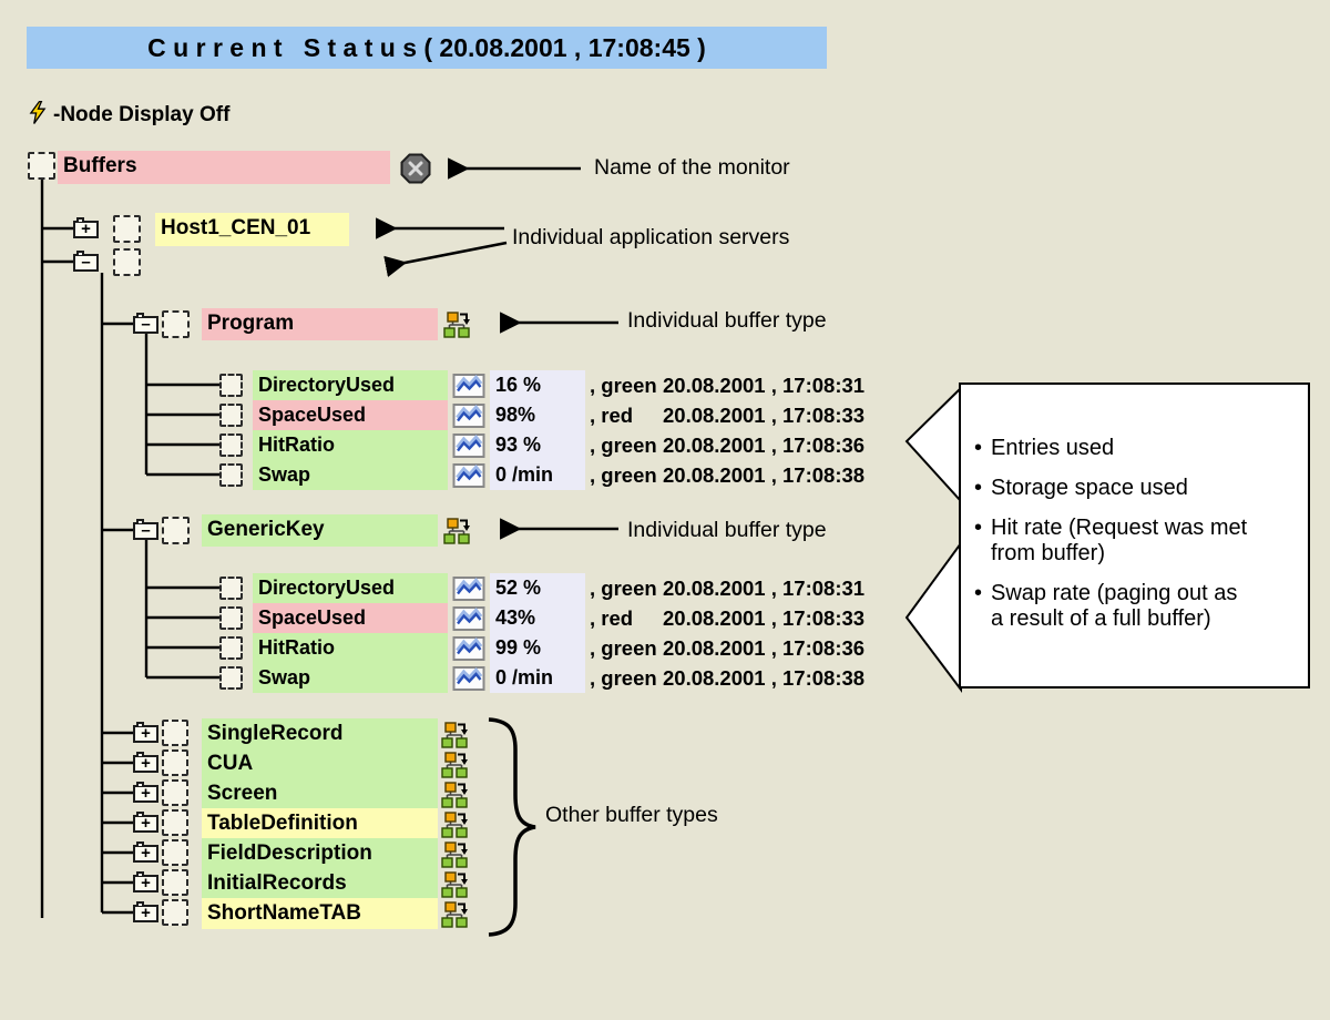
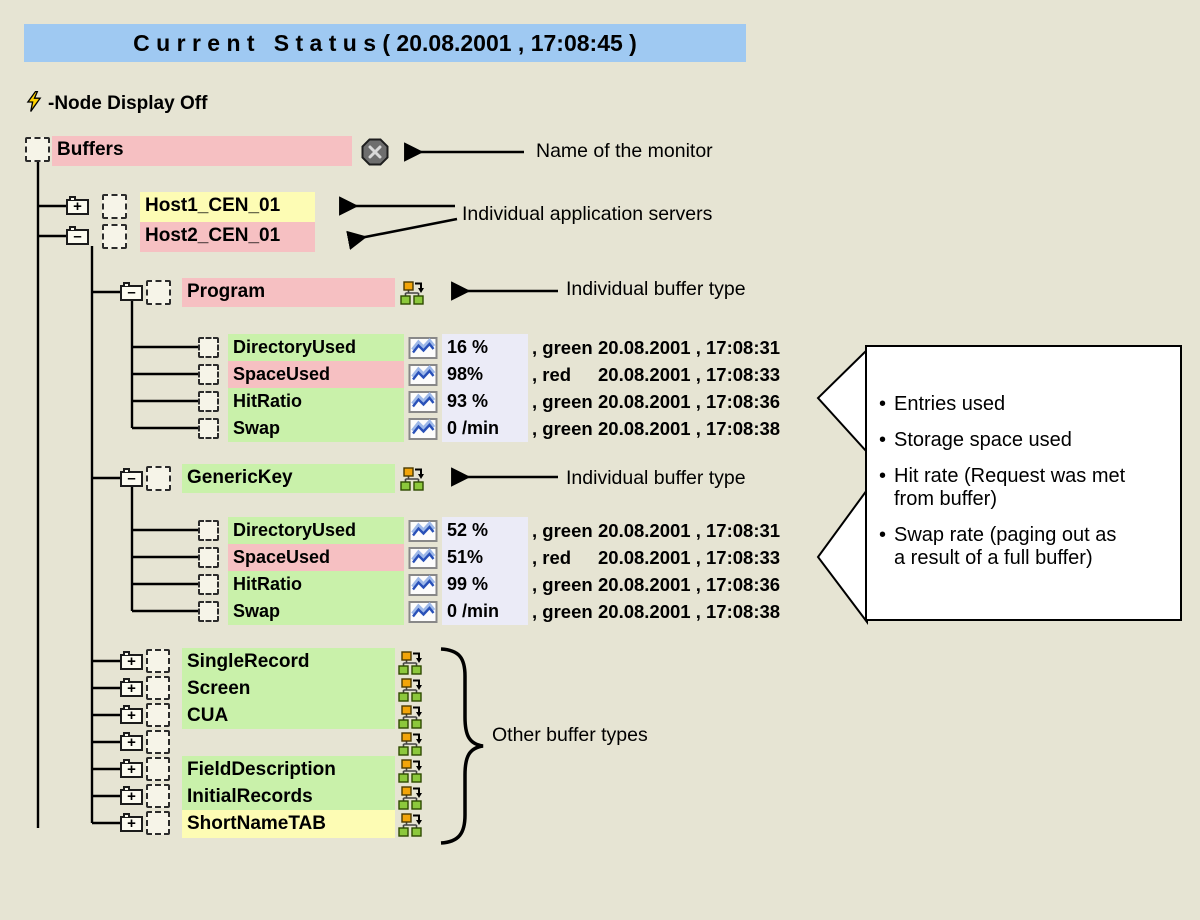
  C u r r e n t S t a t u s ( 20.08.2001 , 17:08:45 )
  -Node Display Off
  Buffers
  Name of the monitor
  +
  Host1_CEN_01
  –
+ Host2_CEN_01
  Individual application servers
  –
  Program
  Individual buffer type
  DirectoryUsed
  16 %
  , green 20.08.2001 , 17:08:31
  SpaceUsed
  98%
  , red 20.08.2001 , 17:08:33
  HitRatio
  93 %
  , green 20.08.2001 , 17:08:36
  Swap
  0 /min
  , green 20.08.2001 , 17:08:38
  –
  GenericKey
  Individual buffer type
  DirectoryUsed
  52 %
  , green 20.08.2001 , 17:08:31
  SpaceUsed
- 43%
+ 51%
  , red 20.08.2001 , 17:08:33
  HitRatio
  99 %
  , green 20.08.2001 , 17:08:36
  Swap
  0 /min
  , green 20.08.2001 , 17:08:38
  +
  SingleRecord
  +
- CUA
+ Screen
  +
- Screen
+ CUA
  +
- TableDefinition
  +
  FieldDescription
  +
  InitialRecords
  +
  ShortNameTAB
  Other buffer types
  Entries used
  Storage space used
  Hit rate (Request was met from buffer)
  Swap rate (paging out as a result of a full buffer)
